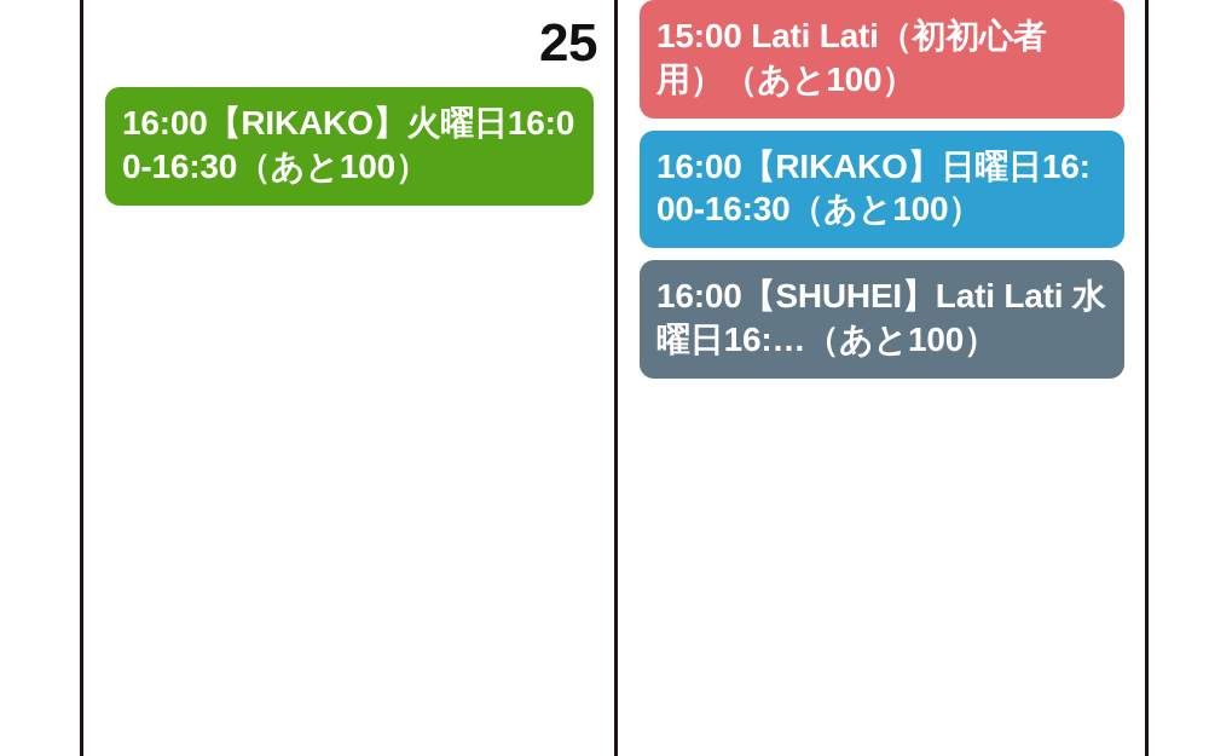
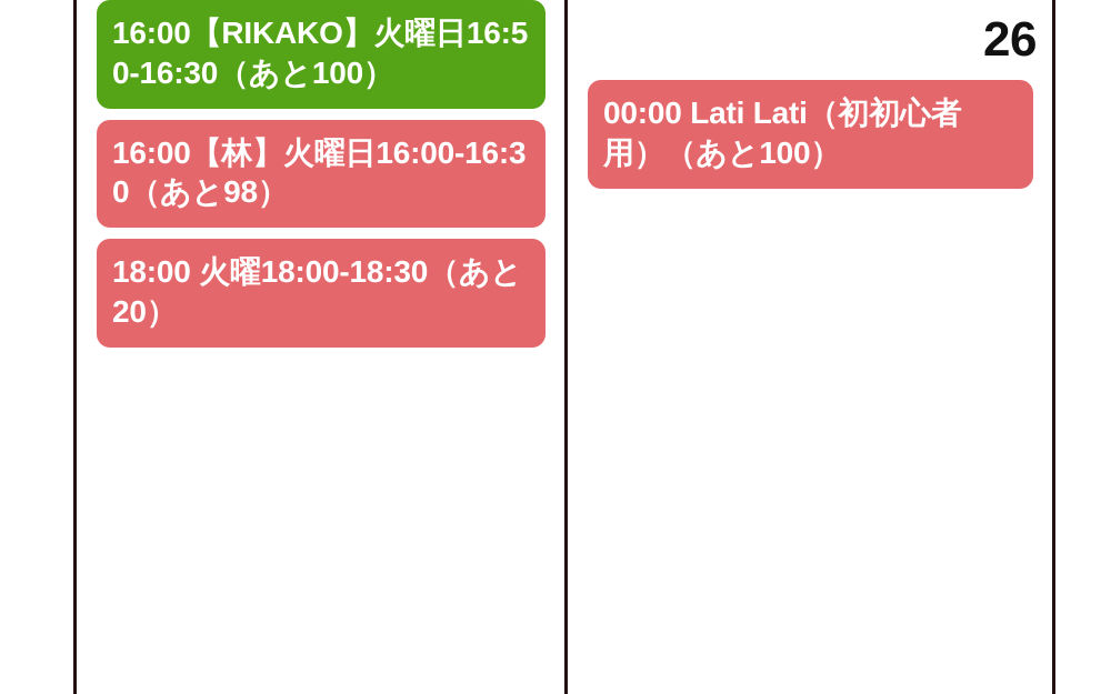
- 25
- 16:00【RIKAKO】火曜日16:00-16:30（あと100）
+ 16:00【RIKAKO】火曜日16:50-16:30（あと100）
+ 16:00【林】火曜日16:00-16:30（あと98）
+ 18:00 火曜18:00-18:30（あと20）
+ 26
- 15:00 Lati Lati（初初心者用）（あと100）
+ 00:00 Lati Lati（初初心者用）（あと100）
- 16:00【RIKAKO】日曜日16:00-16:30（あと100）
- 16:00【SHUHEI】Lati Lati 水曜日16:…（あと100）
